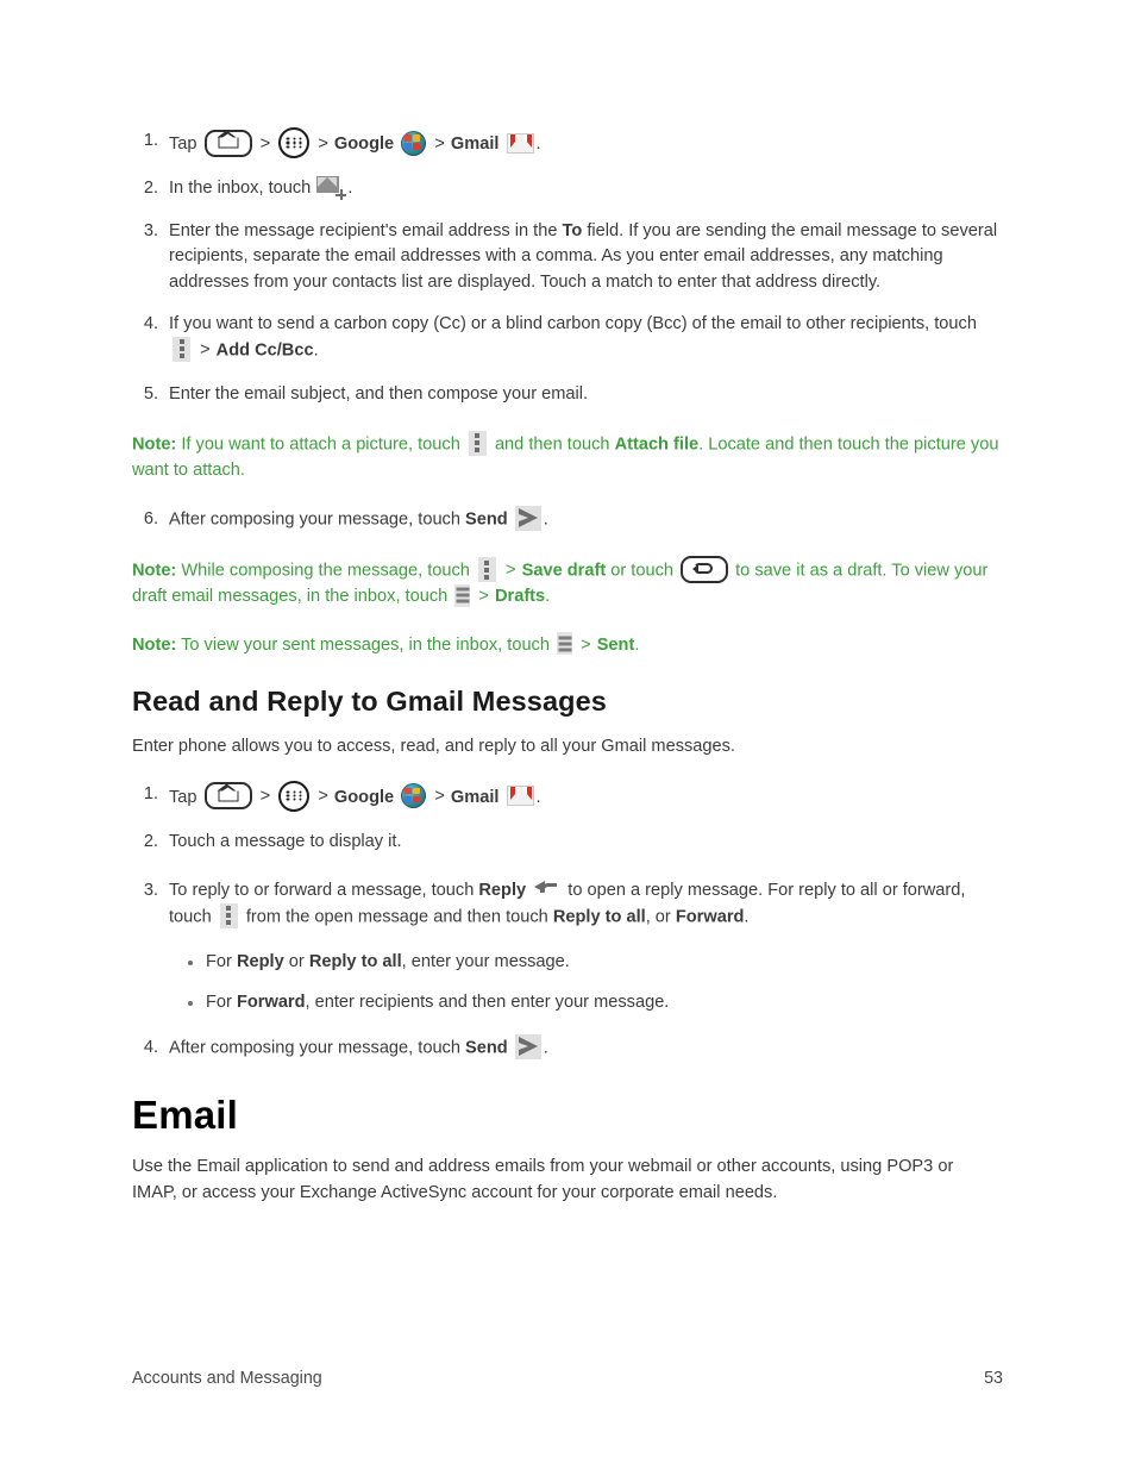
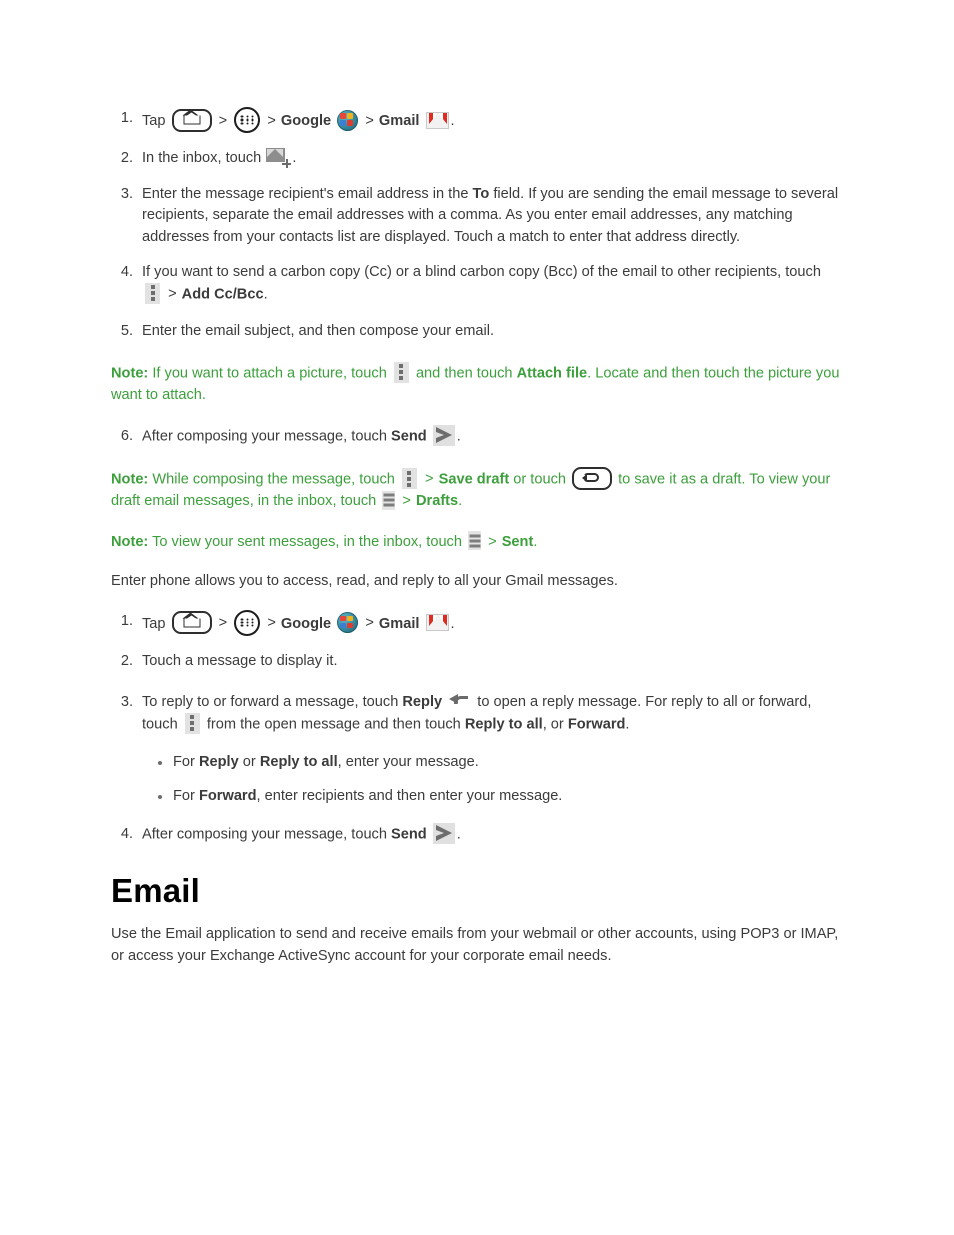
  1.
  Tap > > Google > Gmail .
  2.
  In the inbox, touch .
  3.
  Enter the message recipient's email address in the To field. If you are sending the email message to several recipients, separate the email addresses with a comma. As you enter email addresses, any matching addresses from your contacts list are displayed. Touch a match to enter that address directly.
  4.
  If you want to send a carbon copy (Cc) or a blind carbon copy (Bcc) of the email to other recipients, touch > Add Cc/Bcc.
  5.
  Enter the email subject, and then compose your email.
  Note: If you want to attach a picture, touch and then touch Attach file. Locate and then touch the picture you want to attach.
  6.
  After composing your message, touch Send .
  Note: While composing the message, touch > Save draft or touch to save it as a draft. To view your draft email messages, in the inbox, touch > Drafts.
  Note: To view your sent messages, in the inbox, touch > Sent.
- Read and Reply to Gmail Messages
  Enter phone allows you to access, read, and reply to all your Gmail messages.
  1.
  Tap > > Google > Gmail .
  2.
  Touch a message to display it.
  3.
  To reply to or forward a message, touch Reply to open a reply message. For reply to all or forward, touch from the open message and then touch Reply to all, or Forward.
  For Reply or Reply to all, enter your message.
  For Forward, enter recipients and then enter your message.
  4.
  After composing your message, touch Send .
  Email
- Use the Email application to send and address emails from your webmail or other accounts, using POP3 or IMAP, or access your Exchange ActiveSync account for your corporate email needs.
+ Use the Email application to send and receive emails from your webmail or other accounts, using POP3 or IMAP, or access your Exchange ActiveSync account for your corporate email needs.
- Accounts and Messaging
- 53
